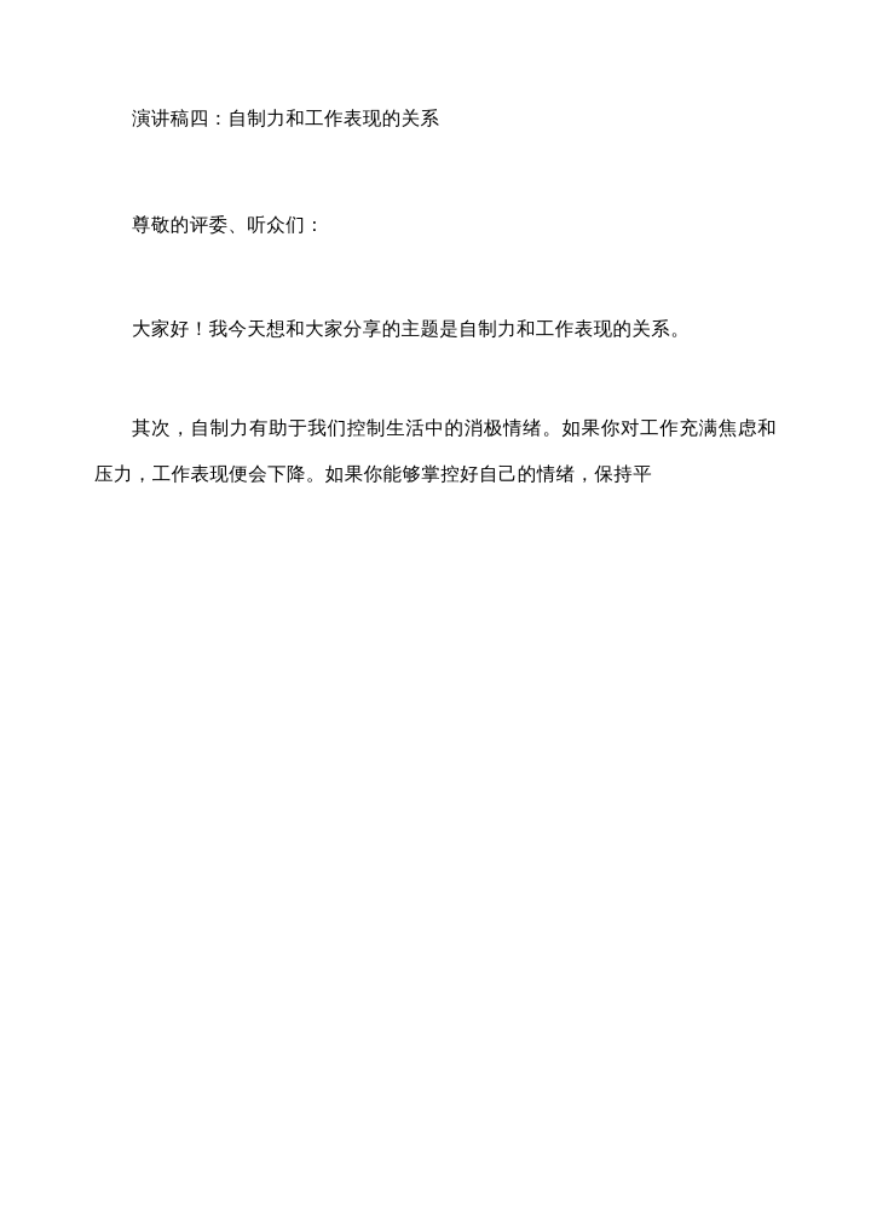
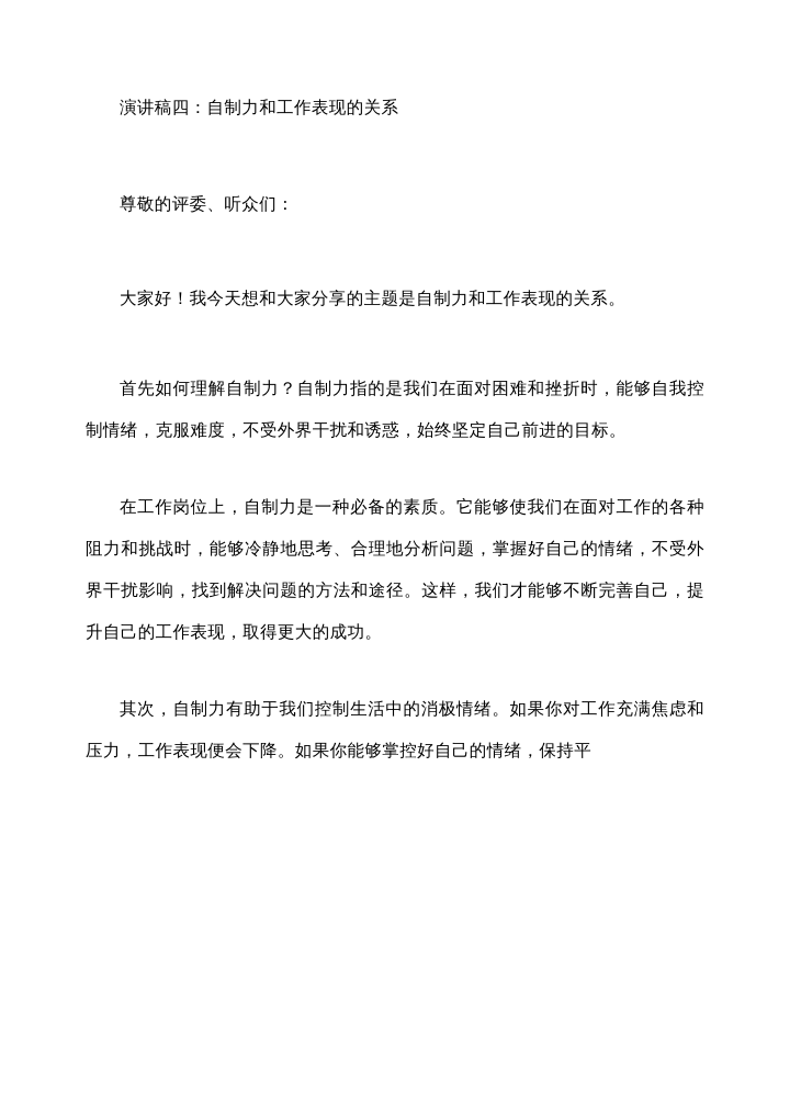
  演讲稿四：自制力和工作表现的关系
  尊敬的评委、听众们：
  大家好！我今天想和大家分享的主题是自制力和工作表现的关系。
+ 首先如何理解自制力？自制力指的是我们在面对困难和挫折时，能够自我控制情绪，克服难度，不受外界干扰和诱惑，始终坚定自己前进的目标。
+ 在工作岗位上，自制力是一种必备的素质。它能够使我们在面对工作的各种阻力和挑战时，能够冷静地思考、合理地分析问题，掌握好自己的情绪，不受外界干扰影响，找到解决问题的方法和途径。这样，我们才能够不断完善自己，提升自己的工作表现，取得更大的成功。
  其次，自制力有助于我们控制生活中的消极情绪。如果你对工作充满焦虑和压力，工作表现便会下降。如果你能够掌控好自己的情绪，保持平
